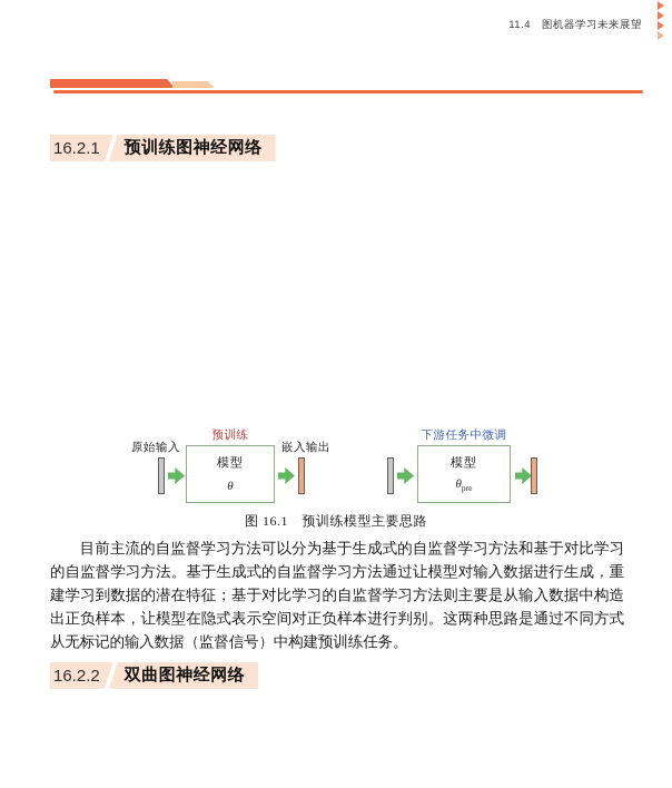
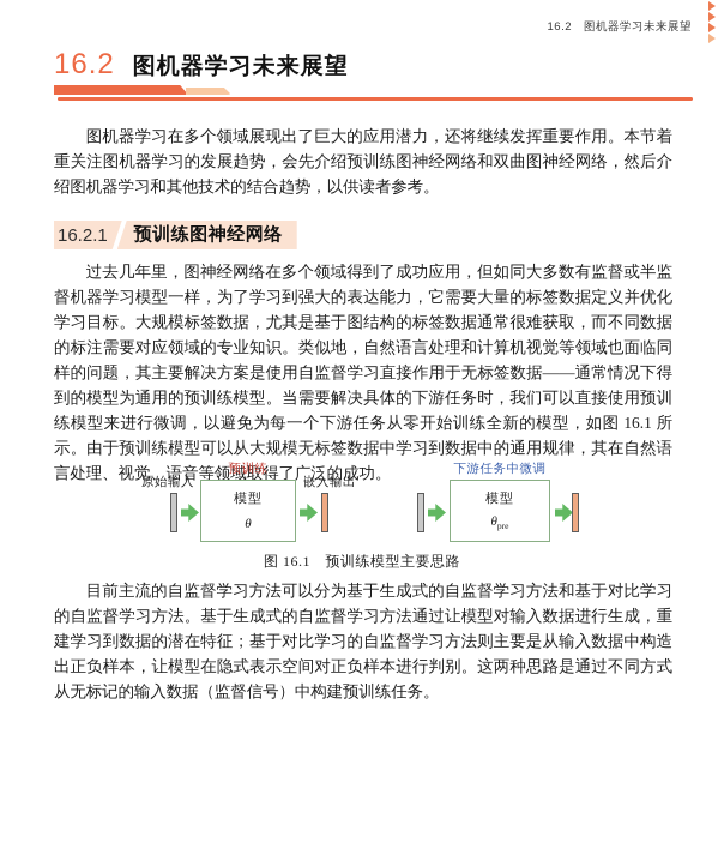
- 11.4 图机器学习未来展望
+ 16.2 图机器学习未来展望
+ 16.2
+ 图机器学习未来展望
+ 图机器学习在多个领域展现出了巨大的应用潜力，还将继续发挥重要作用。本节着重关注图机器学习的发展趋势，会先介绍预训练图神经网络和双曲图神经网络，然后介绍图机器学习和其他技术的结合趋势，以供读者参考。
  16.2.1
  预训练图神经网络
+ 过去几年里，图神经网络在多个领域得到了成功应用，但如同大多数有监督或半监督机器学习模型一样，为了学习到强大的表达能力，它需要大量的标签数据定义并优化学习目标。大规模标签数据，尤其是基于图结构的标签数据通常很难获取，而不同数据的标注需要对应领域的专业知识。类似地，自然语言处理和计算机视觉等领域也面临同样的问题，其主要解决方案是使用自监督学习直接作用于无标签数据——通常情况下得到的模型为通用的预训练模型。当需要解决具体的下游任务时，我们可以直接使用预训练模型来进行微调，以避免为每一个下游任务从零开始训练全新的模型，如图 16.1 所示。由于预训练模型可以从大规模无标签数据中学习到数据中的通用规律，其在自然语言处理、视觉、语音等领域取得了广泛的成功。
  预训练
  下游任务中微调
  原始输入
  嵌入输出
  模型
  θ
  模型
  θpre
  图 16.1 预训练模型主要思路
  目前主流的自监督学习方法可以分为基于生成式的自监督学习方法和基于对比学习的自监督学习方法。基于生成式的自监督学习方法通过让模型对输入数据进行生成，重建学习到数据的潜在特征；基于对比学习的自监督学习方法则主要是从输入数据中构造出正负样本，让模型在隐式表示空间对正负样本进行判别。这两种思路是通过不同方式从无标记的输入数据（监督信号）中构建预训练任务。
- 16.2.2
- 双曲图神经网络
